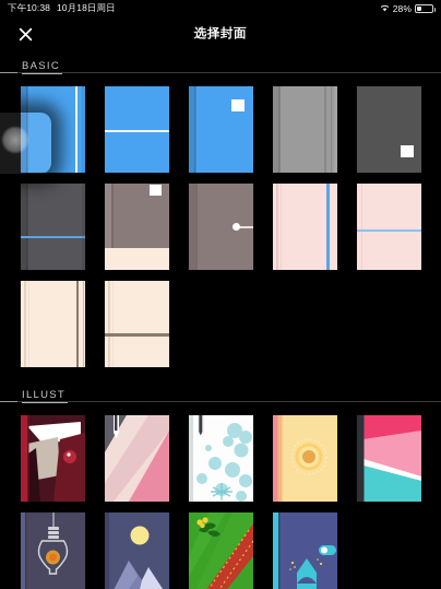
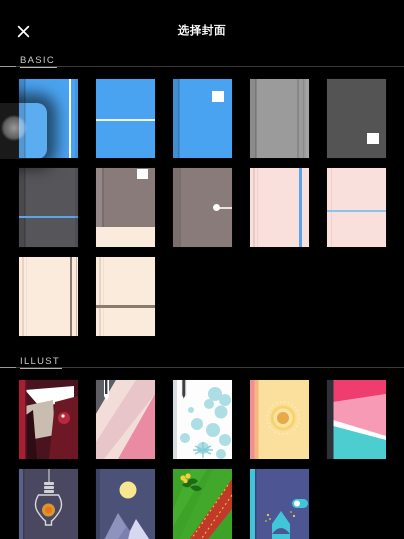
- 下午10:38
- 10月18日周日
- 28%
  选择封面
  BASIC
  ILLUST
